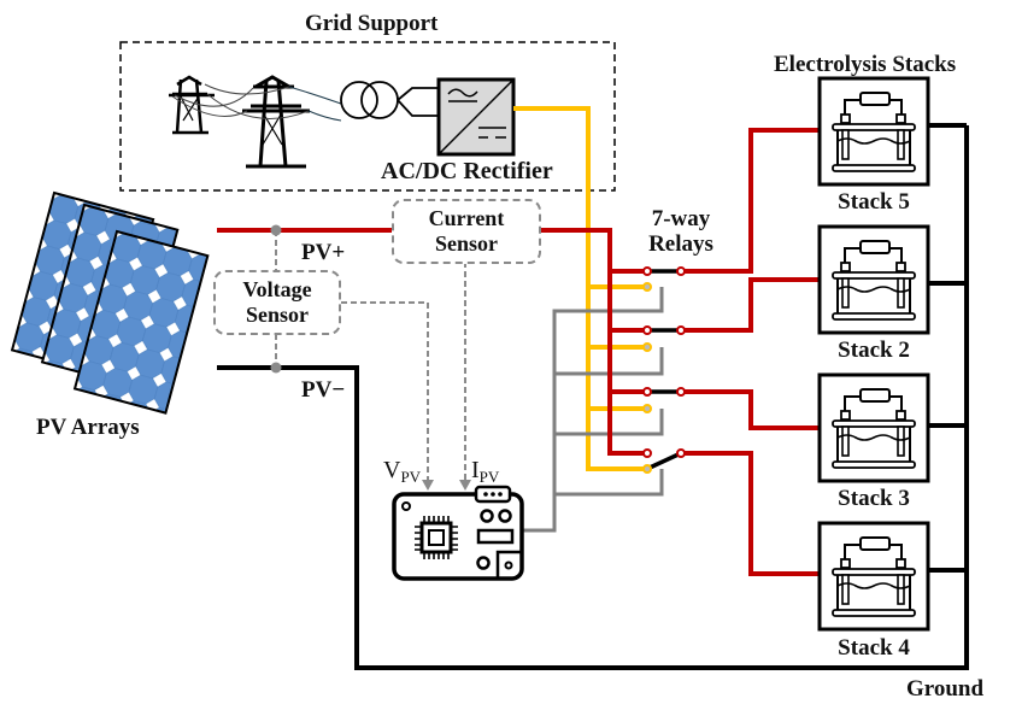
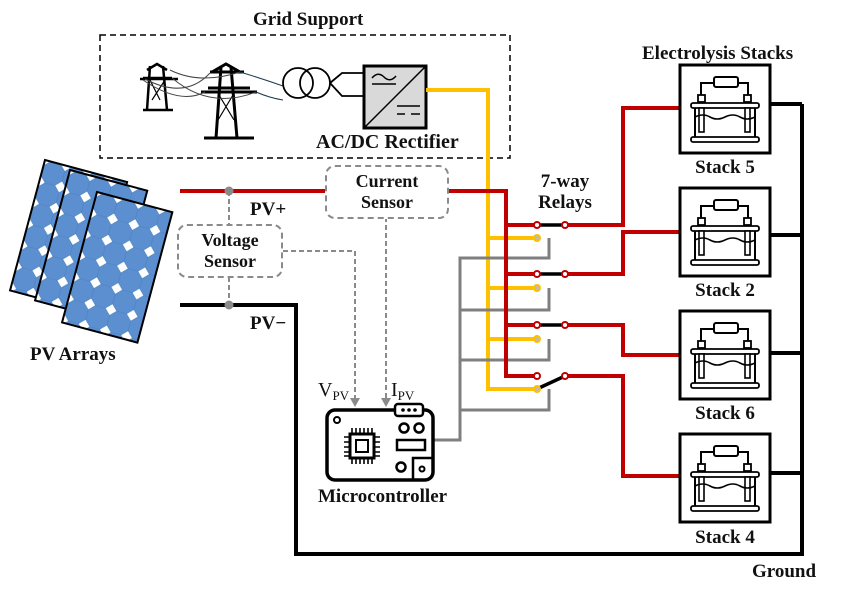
  Grid Support
  AC/DC Rectifier
  PV Arrays
  PV+
  PV−
  Voltage
  Sensor
  Current
  Sensor
  VPV
  IPV
+ Microcontroller
  7-way
  Relays
  Electrolysis Stacks
  Stack 5
  Stack 2
- Stack 3
+ Stack 6
  Stack 4
  Ground
